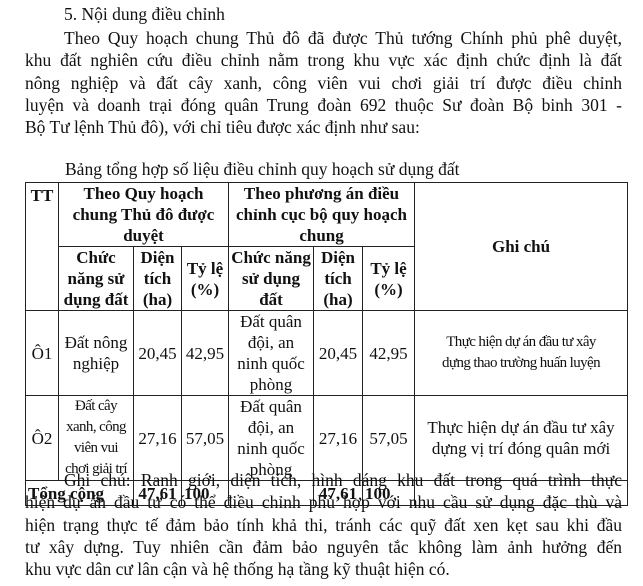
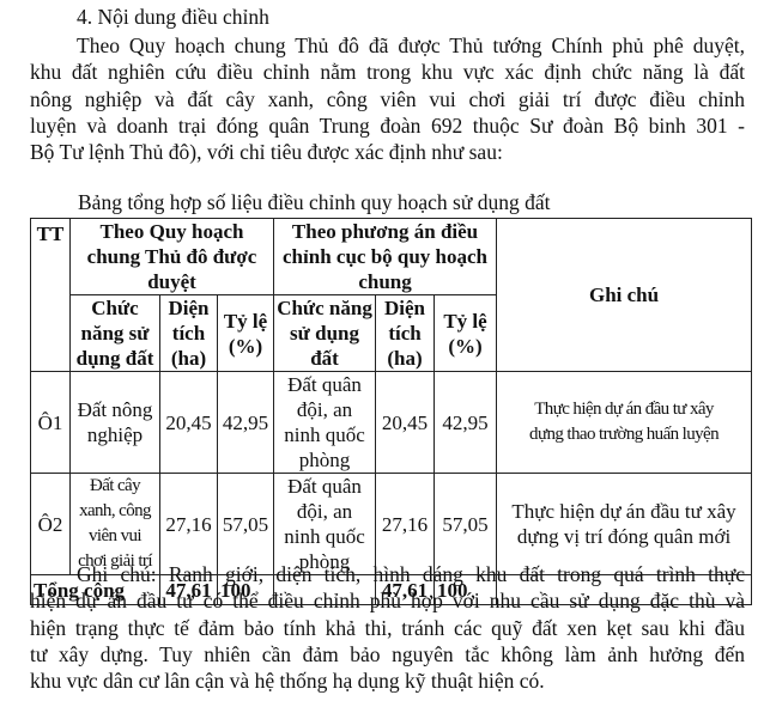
- 5. Nội dung điều chỉnh
+ 4. Nội dung điều chỉnh
  Theo Quy hoạch chung Thủ đô đã được Thủ tướng Chính phủ phê duyệt,
- khu đất nghiên cứu điều chỉnh nằm trong khu vực xác định chức định là đất
+ khu đất nghiên cứu điều chỉnh nằm trong khu vực xác định chức năng là đất
  nông nghiệp và đất cây xanh, công viên vui chơi giải trí được điều chỉnh
  luyện và doanh trại đóng quân Trung đoàn 692 thuộc Sư đoàn Bộ binh 301 -
  Bộ Tư lệnh Thủ đô), với chỉ tiêu được xác định như sau:
  Bảng tổng hợp số liệu điều chỉnh quy hoạch sử dụng đất
  TT	Theo Quy hoạch chung Thủ đô được duyệt	Theo phương án điều chỉnh cục bộ quy hoạch chung	Ghi chú
  Chức năng sử dụng đất	Diện tích (ha)	Tỷ lệ (%)	Chức năng sử dụng đất	Diện tích (ha)	Tỷ lệ (%)
  Ô1	Đất nông nghiệp	20,45	42,95	Đất quân đội, an ninh quốc phòng	20,45	42,95	Thực hiện dự án đầu tư xây dựng thao trường huấn luyện
  Ô2	Đất cây xanh, công viên vui chơi giải trí	27,16	57,05	Đất quân đội, an ninh quốc phòng	27,16	57,05	Thực hiện dự án đầu tư xây dựng vị trí đóng quân mới
  Tổng cộng	47,61	100		47,61	100
  Ghi chú: Ranh giới, diện tích, hình dáng khu đất trong quá trình thực
  hiện dự án đầu tư có thể điều chỉnh phù hợp với nhu cầu sử dụng đặc thù và
  hiện trạng thực tế đảm bảo tính khả thi, tránh các quỹ đất xen kẹt sau khi đầu
  tư xây dựng. Tuy nhiên cần đảm bảo nguyên tắc không làm ảnh hưởng đến
- khu vực dân cư lân cận và hệ thống hạ tầng kỹ thuật hiện có.
+ khu vực dân cư lân cận và hệ thống hạ dụng kỹ thuật hiện có.
